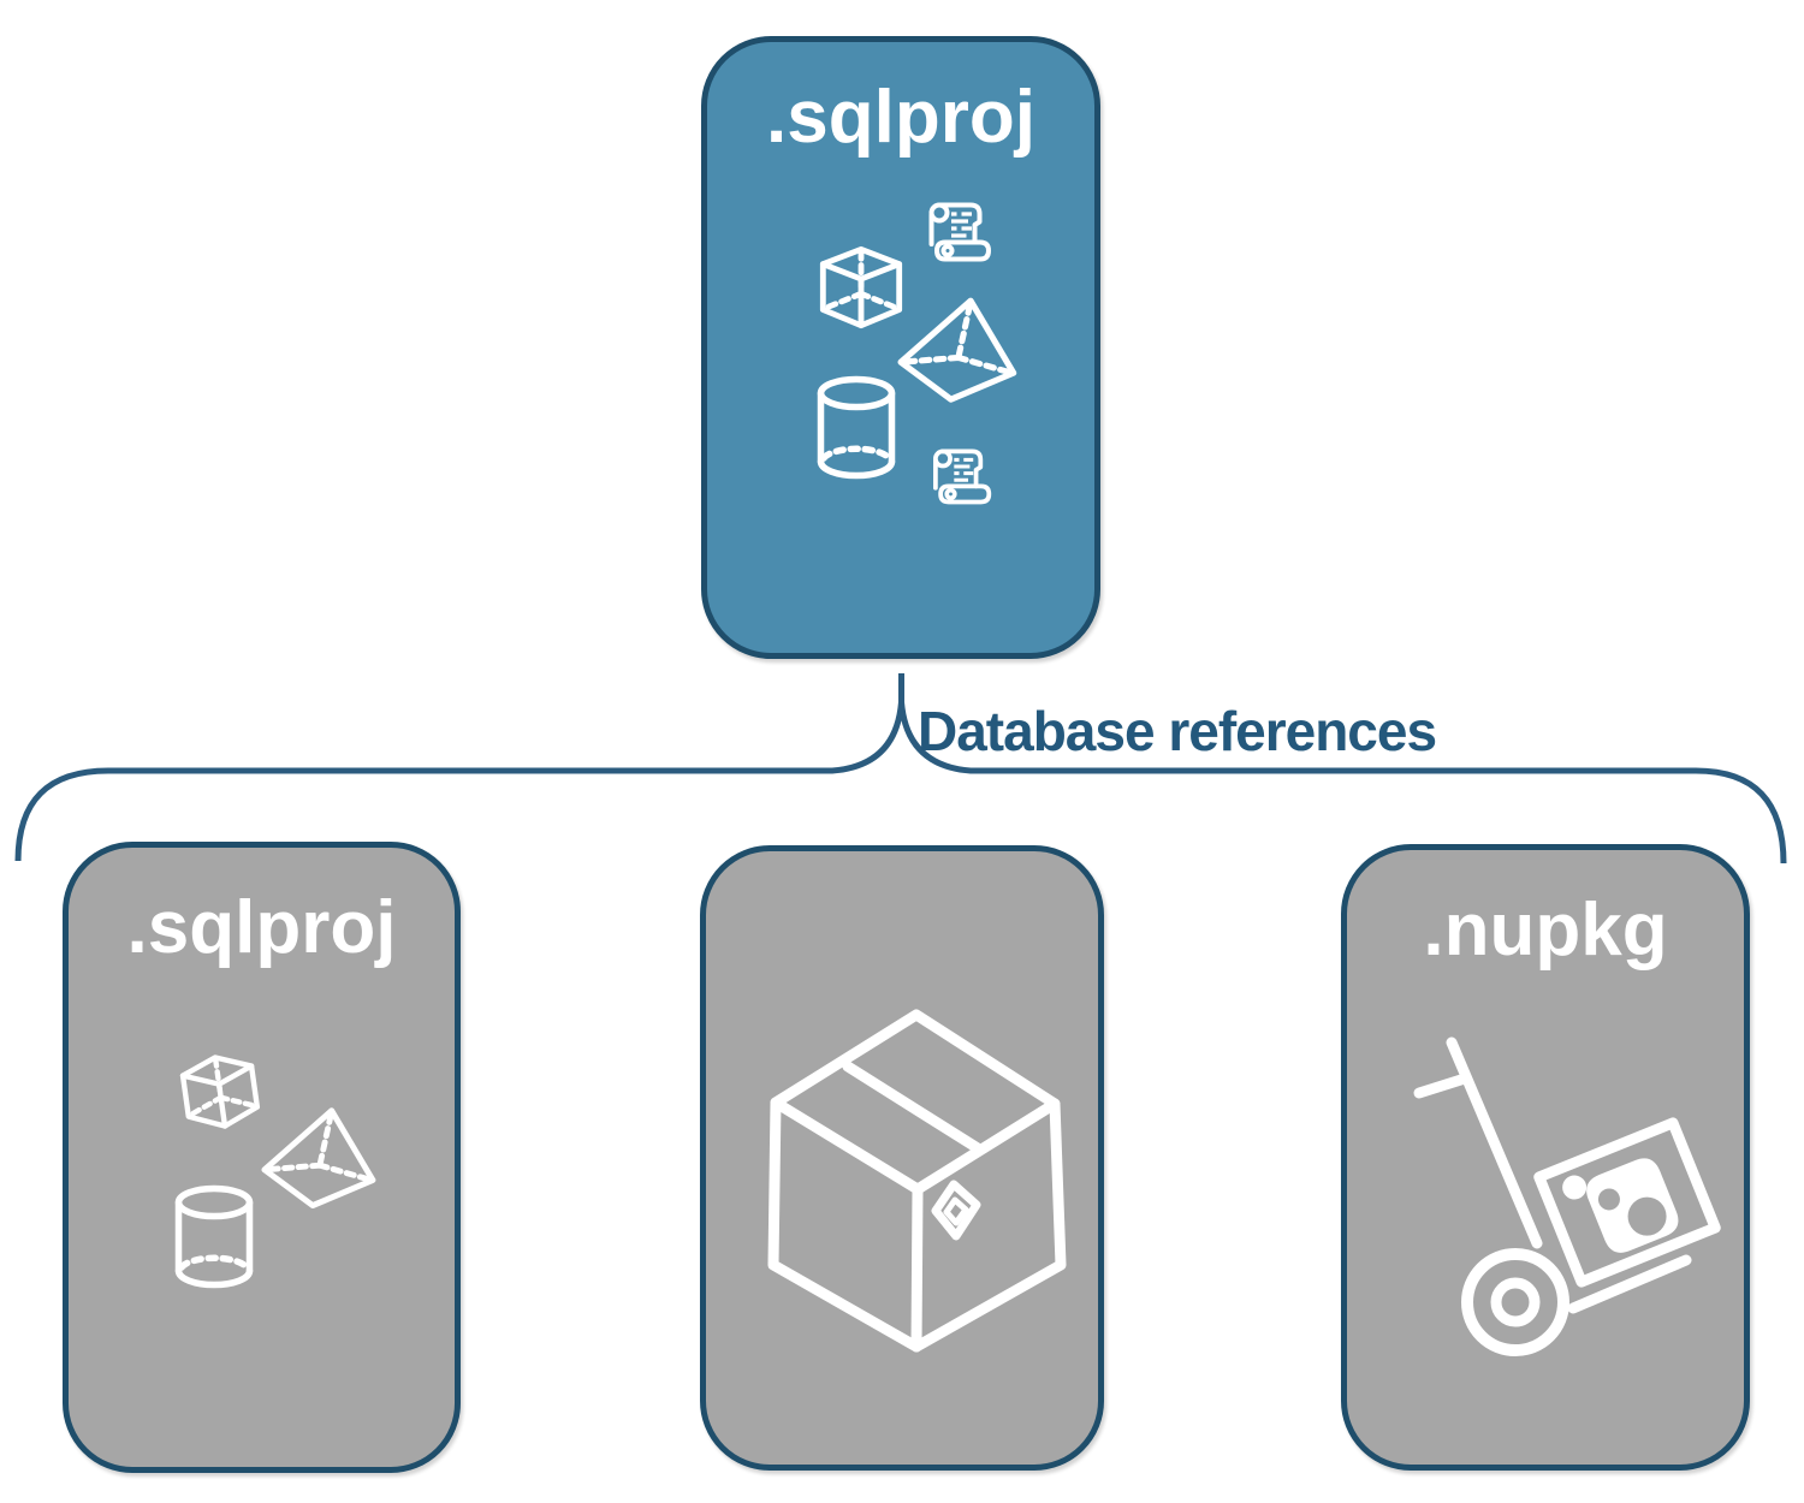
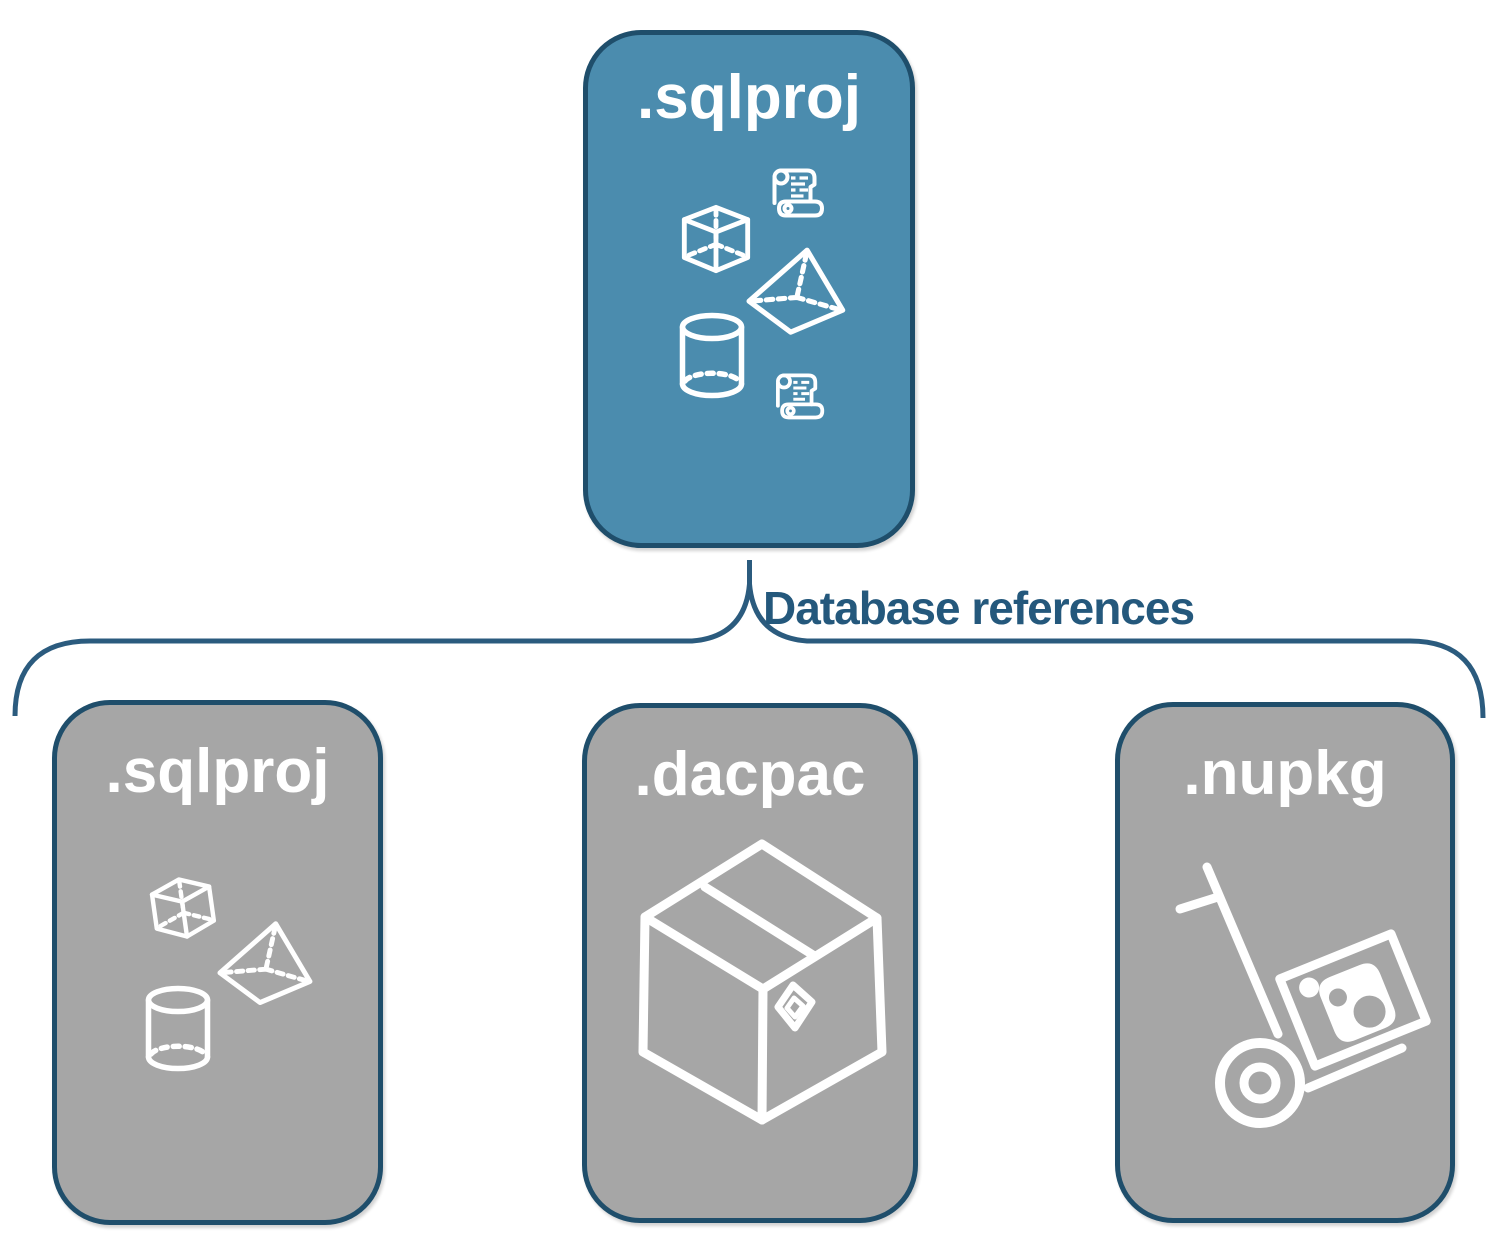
  .sqlproj
  Database references
  .sqlproj
+ .dacpac
  .nupkg
